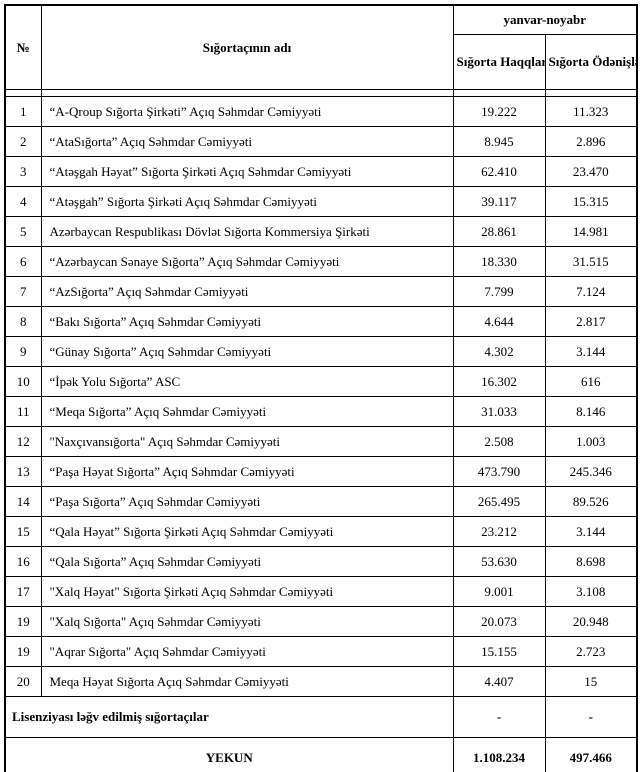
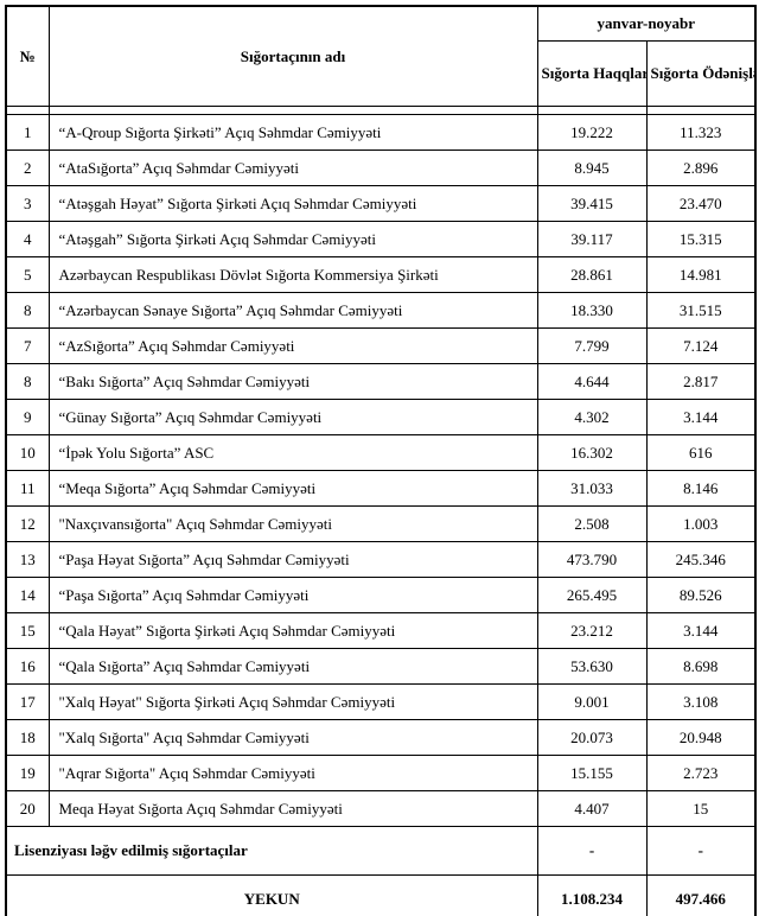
  №	Sığortaçının adı	yanvar-noyabr
  Sığorta Haqqlar	Sığorta Ödənişl
  1	“A-Qroup Sığorta Şirkəti” Açıq Səhmdar Cəmiyyəti	19.222	11.323
  2	“AtaSığorta” Açıq Səhmdar Cəmiyyəti	8.945	2.896
- 3	“Atəşgah Həyat” Sığorta Şirkəti Açıq Səhmdar Cəmiyyəti	62.410	23.470
+ 3	“Atəşgah Həyat” Sığorta Şirkəti Açıq Səhmdar Cəmiyyəti	39.415	23.470
  4	“Atəşgah” Sığorta Şirkəti Açıq Səhmdar Cəmiyyəti	39.117	15.315
  5	Azərbaycan Respublikası Dövlət Sığorta Kommersiya Şirkəti	28.861	14.981
- 6	“Azərbaycan Sənaye Sığorta” Açıq Səhmdar Cəmiyyəti	18.330	31.515
+ 8	“Azərbaycan Sənaye Sığorta” Açıq Səhmdar Cəmiyyəti	18.330	31.515
  7	“AzSığorta” Açıq Səhmdar Cəmiyyəti	7.799	7.124
  8	“Bakı Sığorta” Açıq Səhmdar Cəmiyyəti	4.644	2.817
  9	“Günay Sığorta” Açıq Səhmdar Cəmiyyəti	4.302	3.144
  10	“İpək Yolu Sığorta” ASC	16.302	616
  11	“Meqa Sığorta” Açıq Səhmdar Cəmiyyəti	31.033	8.146
  12	"Naxçıvansığorta" Açıq Səhmdar Cəmiyyəti	2.508	1.003
  13	“Paşa Həyat Sığorta” Açıq Səhmdar Cəmiyyəti	473.790	245.346
  14	“Paşa Sığorta” Açıq Səhmdar Cəmiyyəti	265.495	89.526
  15	“Qala Həyat” Sığorta Şirkəti Açıq Səhmdar Cəmiyyəti	23.212	3.144
  16	“Qala Sığorta” Açıq Səhmdar Cəmiyyəti	53.630	8.698
  17	"Xalq Həyat" Sığorta Şirkəti Açıq Səhmdar Cəmiyyəti	9.001	3.108
- 19	"Xalq Sığorta" Açıq Səhmdar Cəmiyyəti	20.073	20.948
+ 18	"Xalq Sığorta" Açıq Səhmdar Cəmiyyəti	20.073	20.948
  19	"Aqrar Sığorta" Açıq Səhmdar Cəmiyyəti	15.155	2.723
  20	Meqa Həyat Sığorta Açıq Səhmdar Cəmiyyəti	4.407	15
  Lisenziyası ləğv edilmiş sığortaçılar	-	-
  YEKUN	1.108.234	497.466
